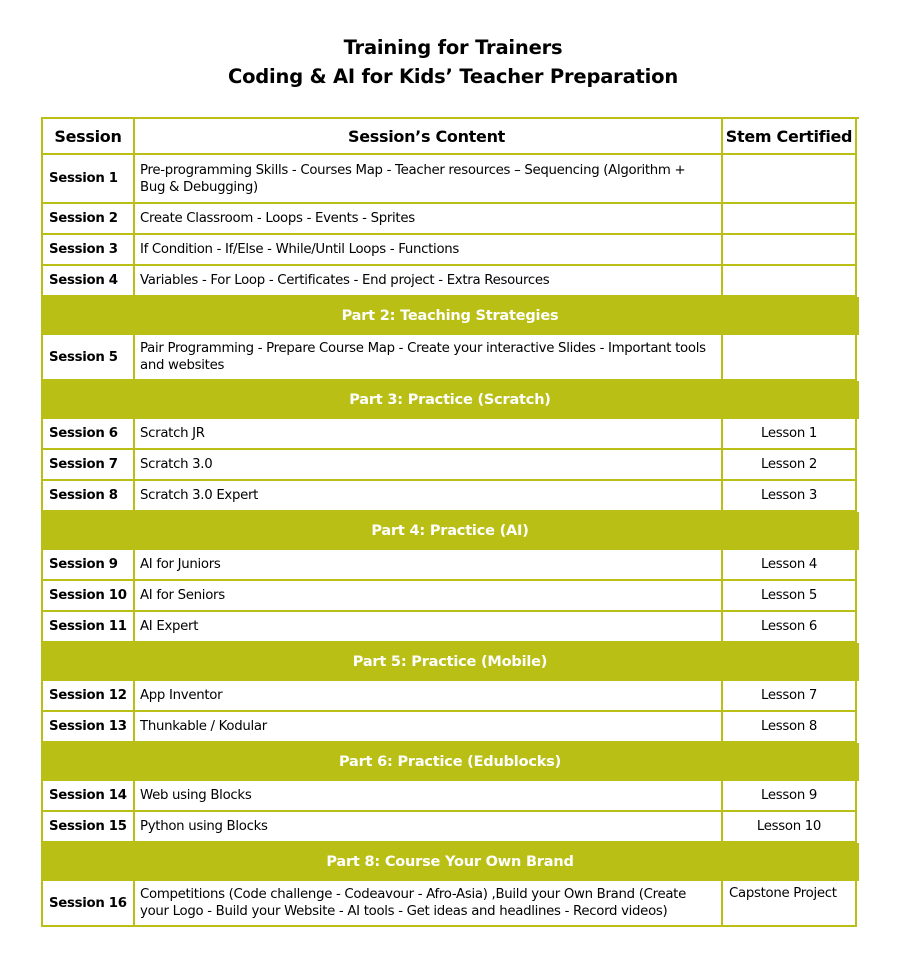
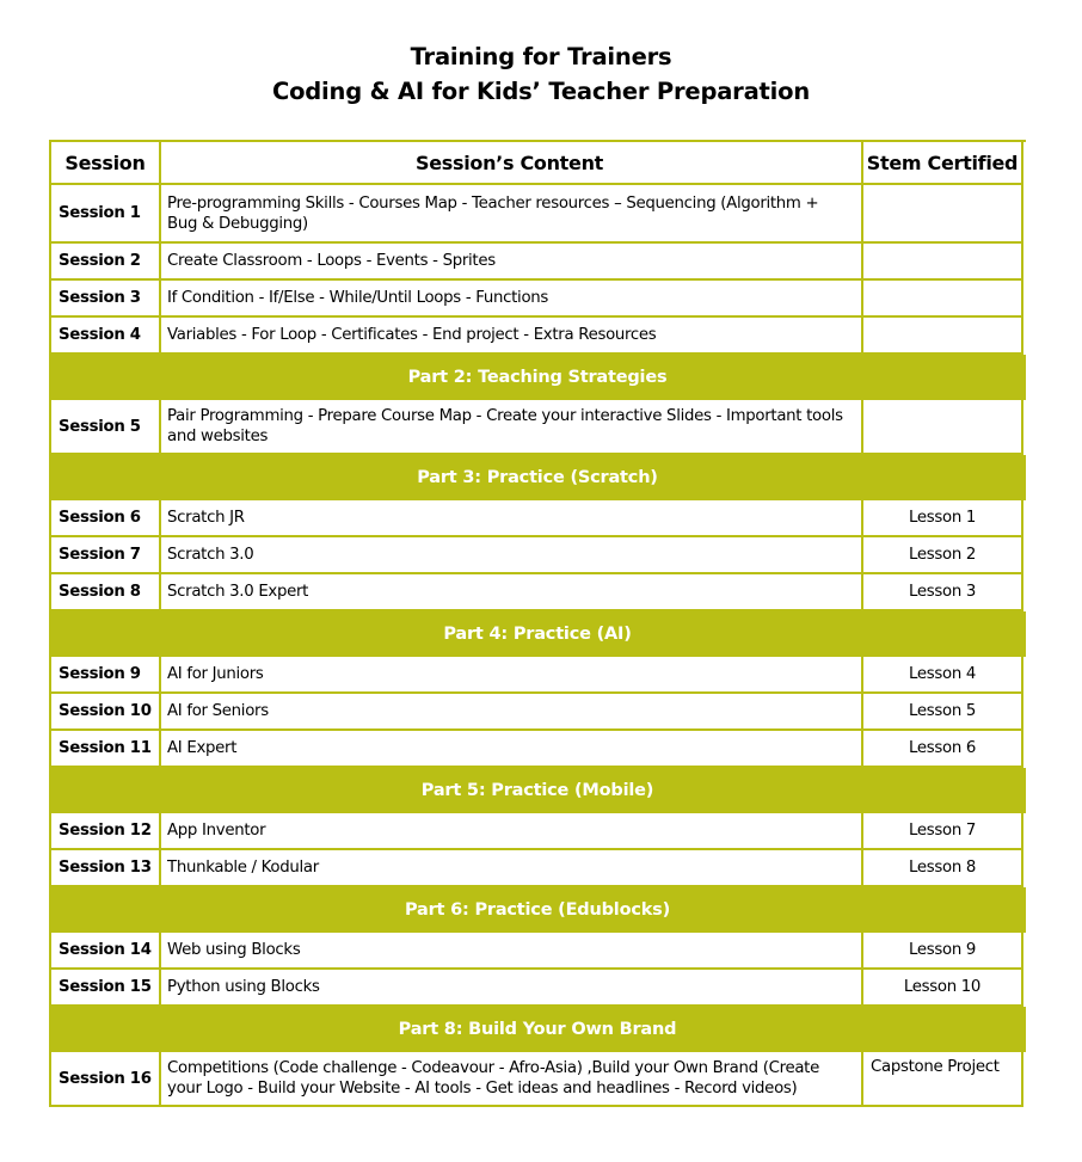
  Training for Trainers
  Coding & AI for Kids’ Teacher Preparation
  Session
  Session’s Content
  Stem Certified
  Session 1
  Pre-programming Skills - Courses Map - Teacher resources – Sequencing (Algorithm + Bug & Debugging)
  Session 2
  Create Classroom - Loops - Events - Sprites
  Session 3
  If Condition - If/Else - While/Until Loops - Functions
  Session 4
  Variables - For Loop - Certificates - End project - Extra Resources
  Part 2: Teaching Strategies
  Session 5
  Pair Programming - Prepare Course Map - Create your interactive Slides - Important tools and websites
  Part 3: Practice (Scratch)
  Session 6
  Scratch JR
  Lesson 1
  Session 7
  Scratch 3.0
  Lesson 2
  Session 8
  Scratch 3.0 Expert
  Lesson 3
  Part 4: Practice (AI)
  Session 9
  AI for Juniors
  Lesson 4
  Session 10
  AI for Seniors
  Lesson 5
  Session 11
  AI Expert
  Lesson 6
  Part 5: Practice (Mobile)
  Session 12
  App Inventor
  Lesson 7
  Session 13
  Thunkable / Kodular
  Lesson 8
  Part 6: Practice (Edublocks)
  Session 14
  Web using Blocks
  Lesson 9
  Session 15
  Python using Blocks
  Lesson 10
- Part 8: Course Your Own Brand
+ Part 8: Build Your Own Brand
  Session 16
  Competitions (Code challenge - Codeavour - Afro-Asia) ,Build your Own Brand (Create your Logo - Build your Website - AI tools - Get ideas and headlines - Record videos)
  Capstone Project
